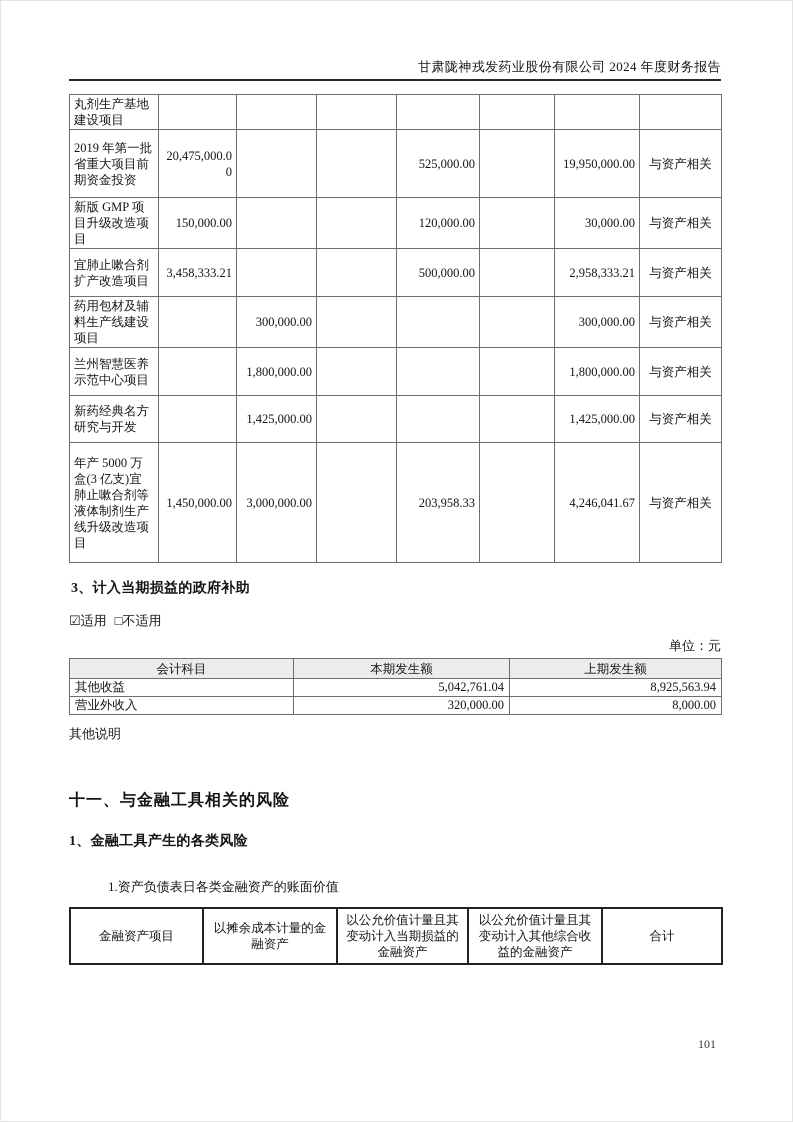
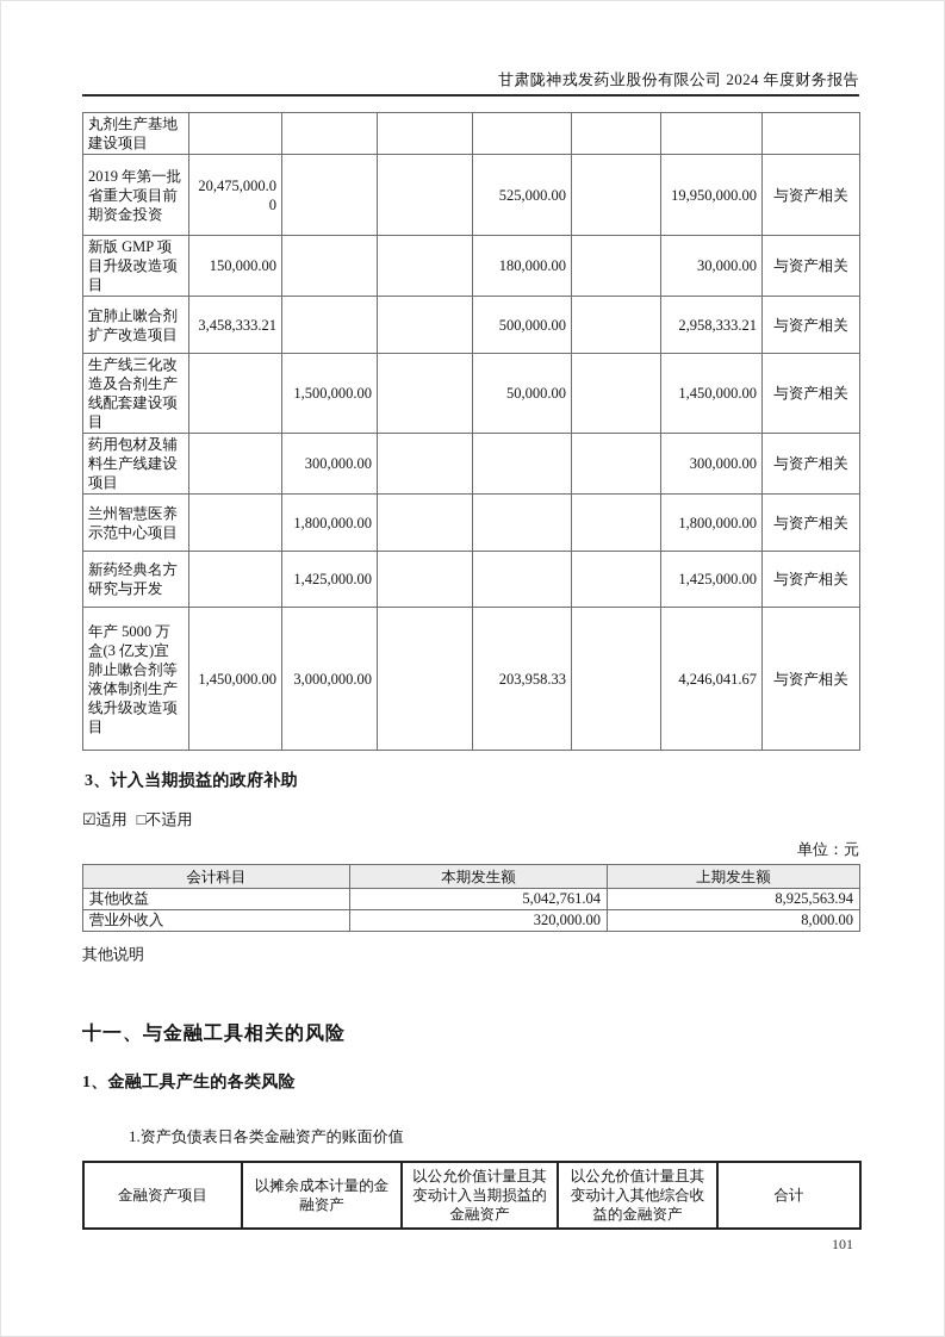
  甘肃陇神戎发药业股份有限公司 2024 年度财务报告
  丸剂生产基地建设项目
  2019 年第一批省重大项目前期资金投资	20,475,000.00			525,000.00		19,950,000.00	与资产相关
- 新版 GMP 项目升级改造项目	150,000.00			120,000.00		30,000.00	与资产相关
+ 新版 GMP 项目升级改造项目	150,000.00			180,000.00		30,000.00	与资产相关
  宜肺止嗽合剂扩产改造项目	3,458,333.21			500,000.00		2,958,333.21	与资产相关
+ 生产线三化改造及合剂生产线配套建设项目		1,500,000.00		50,000.00		1,450,000.00	与资产相关
  药用包材及辅料生产线建设项目		300,000.00				300,000.00	与资产相关
  兰州智慧医养示范中心项目		1,800,000.00				1,800,000.00	与资产相关
  新药经典名方研究与开发		1,425,000.00				1,425,000.00	与资产相关
  年产 5000 万盒(3 亿支)宜肺止嗽合剂等液体制剂生产线升级改造项目	1,450,000.00	3,000,000.00		203,958.33		4,246,041.67	与资产相关
  3、计入当期损益的政府补助
  ☑适用 □不适用
  单位：元
  会计科目	本期发生额	上期发生额
  其他收益	5,042,761.04	8,925,563.94
  营业外收入	320,000.00	8,000.00
  其他说明
  十一、与金融工具相关的风险
  1、金融工具产生的各类风险
  1.资产负债表日各类金融资产的账面价值
  金融资产项目	以摊余成本计量的金融资产	以公允价值计量且其变动计入当期损益的金融资产	以公允价值计量且其变动计入其他综合收益的金融资产	合计
  101
